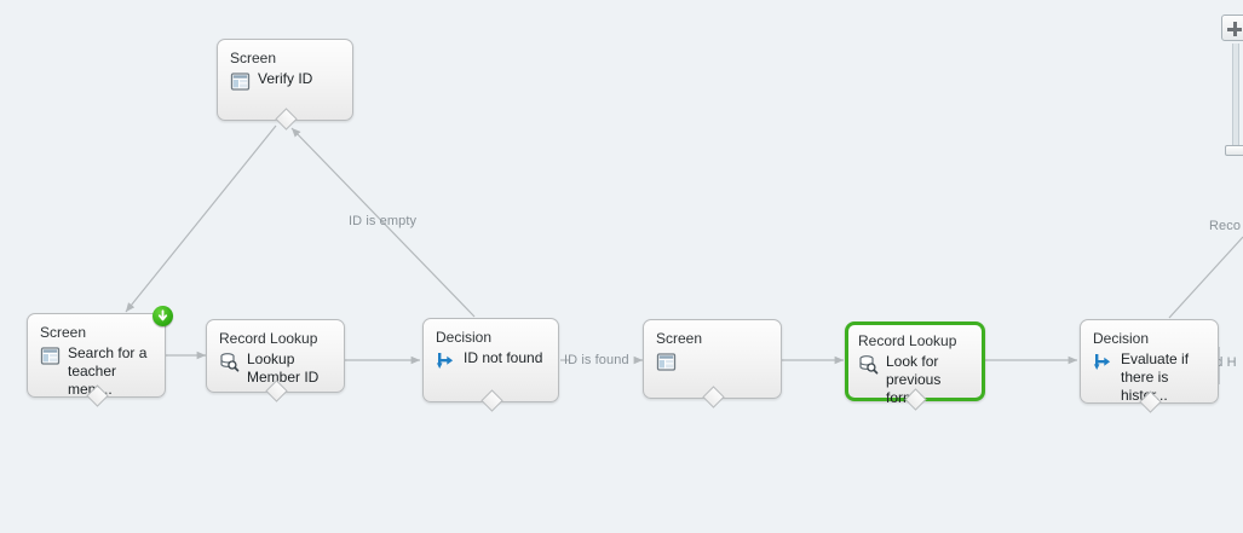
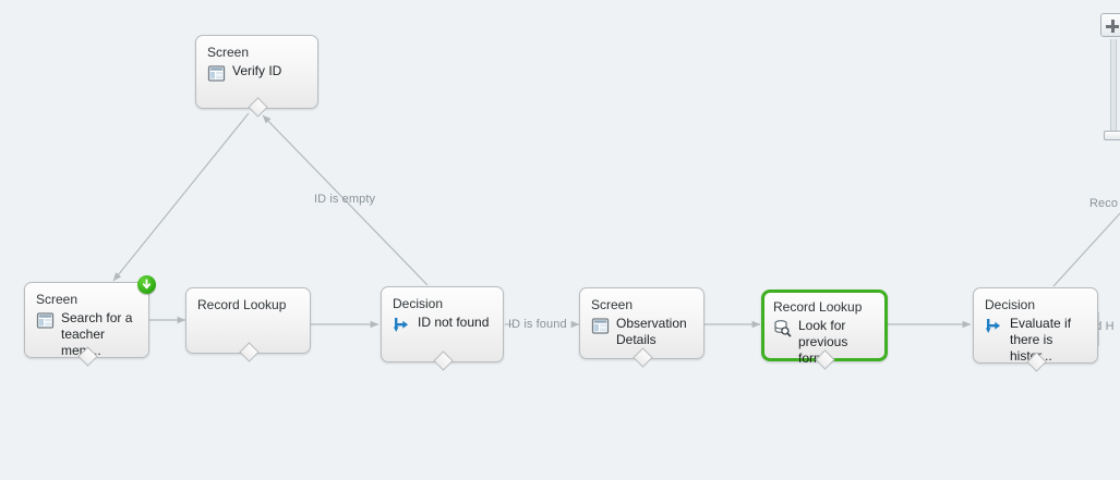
  ID is empty
  ID is found
  Reco
  Screen
  Verify ID
  Screen
  Search for a
  teacher me..
  Record Lookup
- Lookup
- Member ID
  Decision
  ID not found
  Screen
+ Observation
+ Details
  Record Lookup
  Look for
  previous for
  Decision
  Evaluate if
  there is hist...
